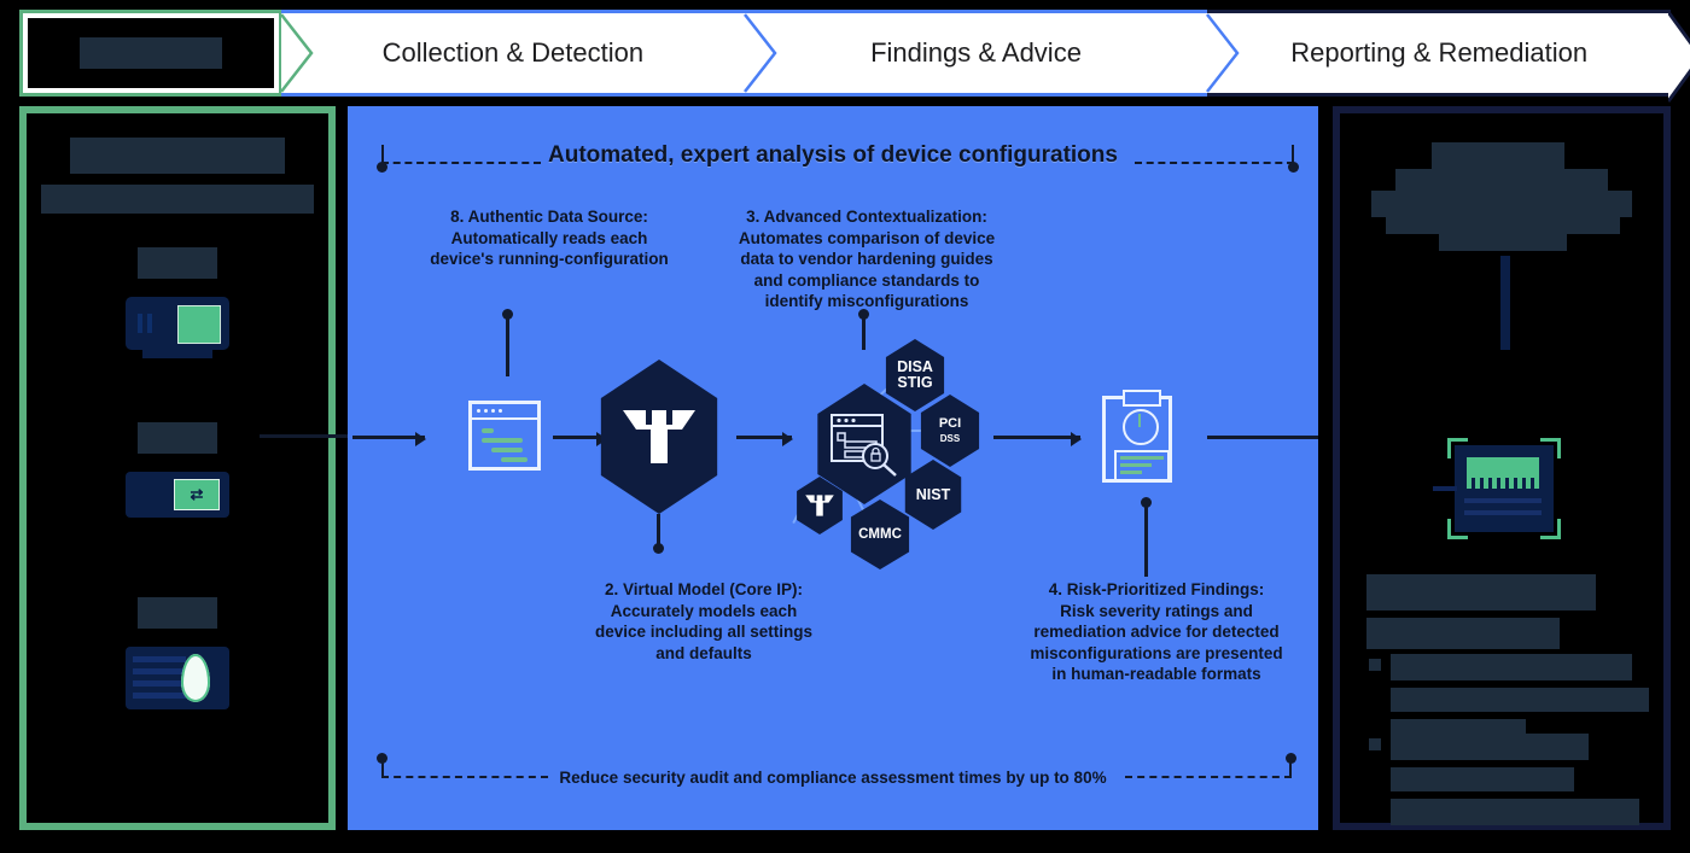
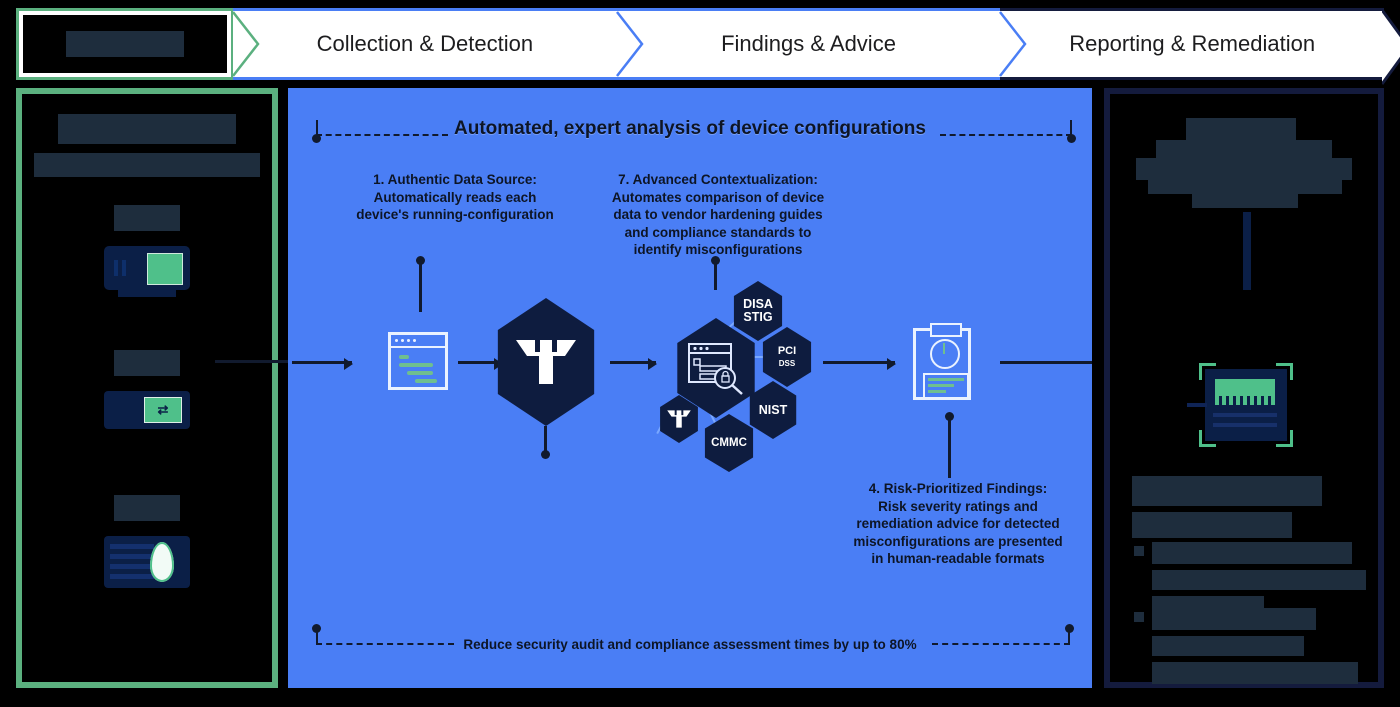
  Collection & Detection
  Findings & Advice
  Reporting & Remediation
  ⇄
  Automated, expert analysis of device configurations
- 8. Authentic Data Source:
+ 1. Authentic Data Source:
  Automatically reads each
  device's running-configuration
- 3. Advanced Contextualization:
+ 7. Advanced Contextualization:
  Automates comparison of device
  data to vendor hardening guides
  and compliance standards to
  identify misconfigurations
- 2. Virtual Model (Core IP):
- Accurately models each
- device including all settings
- and defaults
  4. Risk-Prioritized Findings:
  Risk severity ratings and
  remediation advice for detected
  misconfigurations are presented
  in human-readable formats
  DISA
  STIG
  PCI
  DSS
  NIST
  CMMC
  Reduce security audit and compliance assessment times by up to 80%
